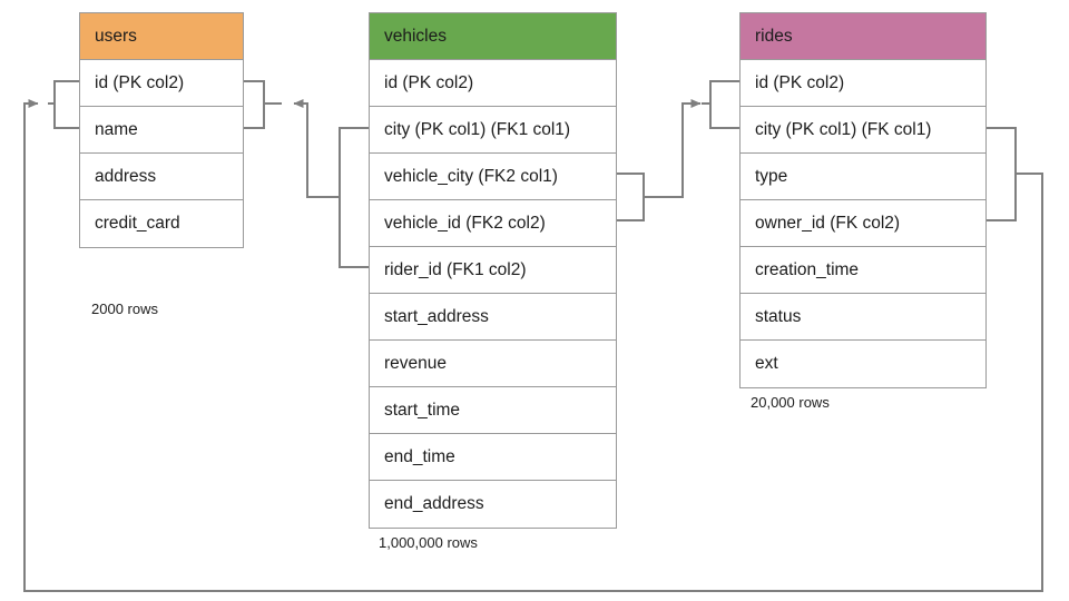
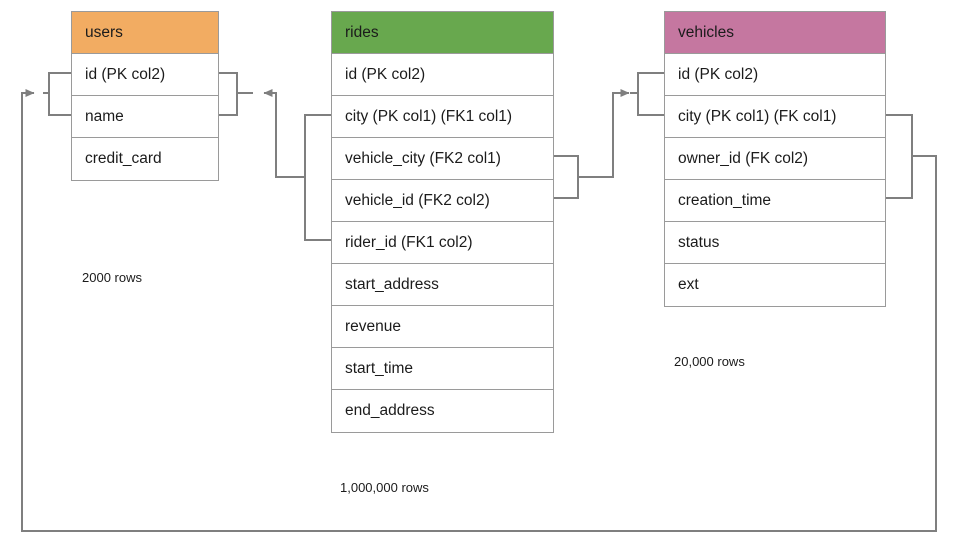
  users
  id (PK col2)
  name
- address
  credit_card
  2000 rows
- vehicles
+ rides
  id (PK col2)
  city (PK col1) (FK1 col1)
  vehicle_city (FK2 col1)
  vehicle_id (FK2 col2)
  rider_id (FK1 col2)
  start_address
  revenue
  start_time
- end_time
  end_address
  1,000,000 rows
- rides
+ vehicles
  id (PK col2)
  city (PK col1) (FK col1)
- type
  owner_id (FK col2)
  creation_time
  status
  ext
  20,000 rows
